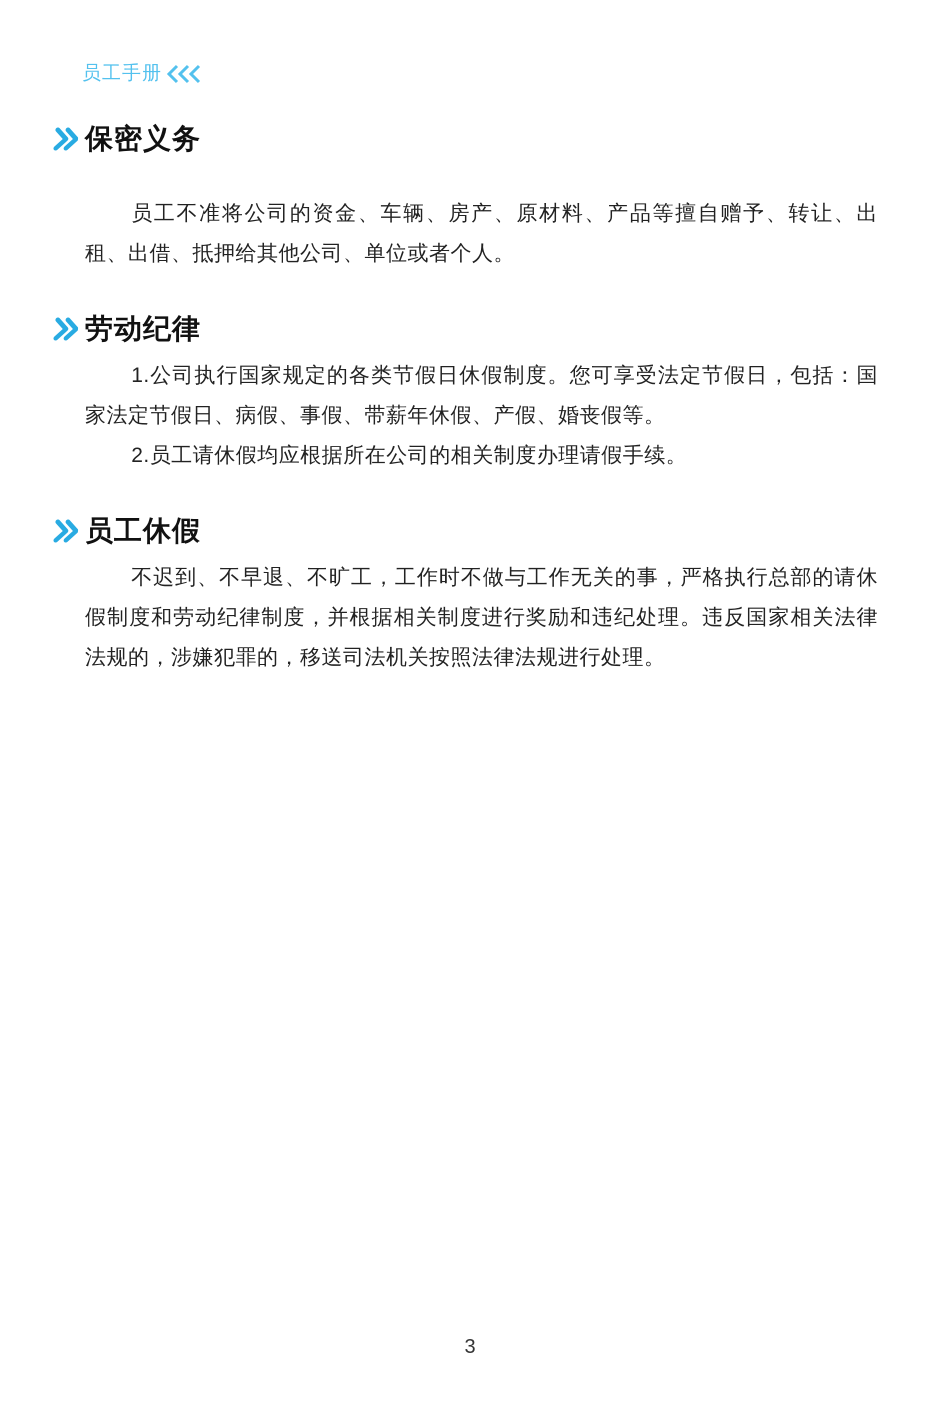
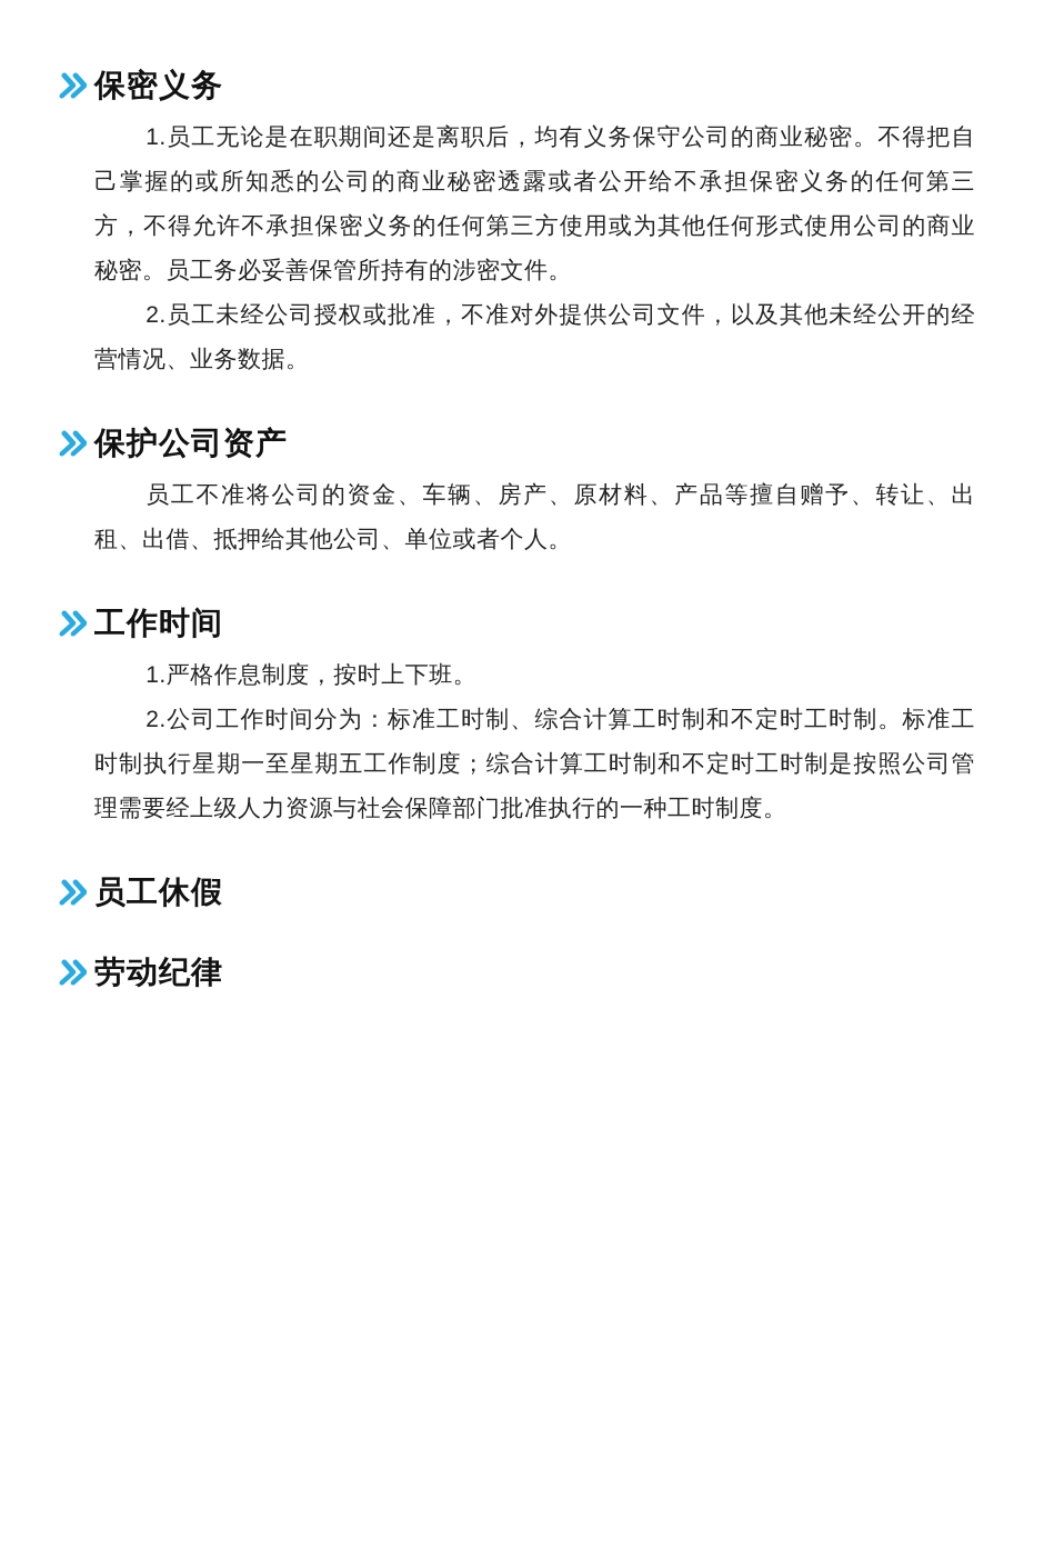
- 员工手册
  保密义务
+ 1.员工无论是在职期间还是离职后，均有义务保守公司的商业秘密。不得把自己掌握的或所知悉的公司的商业秘密透露或者公开给不承担保密义务的任何第三方，不得允许不承担保密义务的任何第三方使用或为其他任何形式使用公司的商业秘密。员工务必妥善保管所持有的涉密文件。
+ 2.员工未经公司授权或批准，不准对外提供公司文件，以及其他未经公开的经营情况、业务数据。
+ 保护公司资产
  员工不准将公司的资金、车辆、房产、原材料、产品等擅自赠予、转让、出租、出借、抵押给其他公司、单位或者个人。
+ 工作时间
+ 1.严格作息制度，按时上下班。
+ 2.公司工作时间分为：标准工时制、综合计算工时制和不定时工时制。标准工时制执行星期一至星期五工作制度；综合计算工时制和不定时工时制是按照公司管理需要经上级人力资源与社会保障部门批准执行的一种工时制度。
- 劳动纪律
+ 员工休假
- 1.公司执行国家规定的各类节假日休假制度。您可享受法定节假日，包括：国家法定节假日、病假、事假、带薪年休假、产假、婚丧假等。
- 2.员工请休假均应根据所在公司的相关制度办理请假手续。
- 员工休假
+ 劳动纪律
- 不迟到、不早退、不旷工，工作时不做与工作无关的事，严格执行总部的请休假制度和劳动纪律制度，并根据相关制度进行奖励和违纪处理。违反国家相关法律法规的，涉嫌犯罪的，移送司法机关按照法律法规进行处理。
- 3
